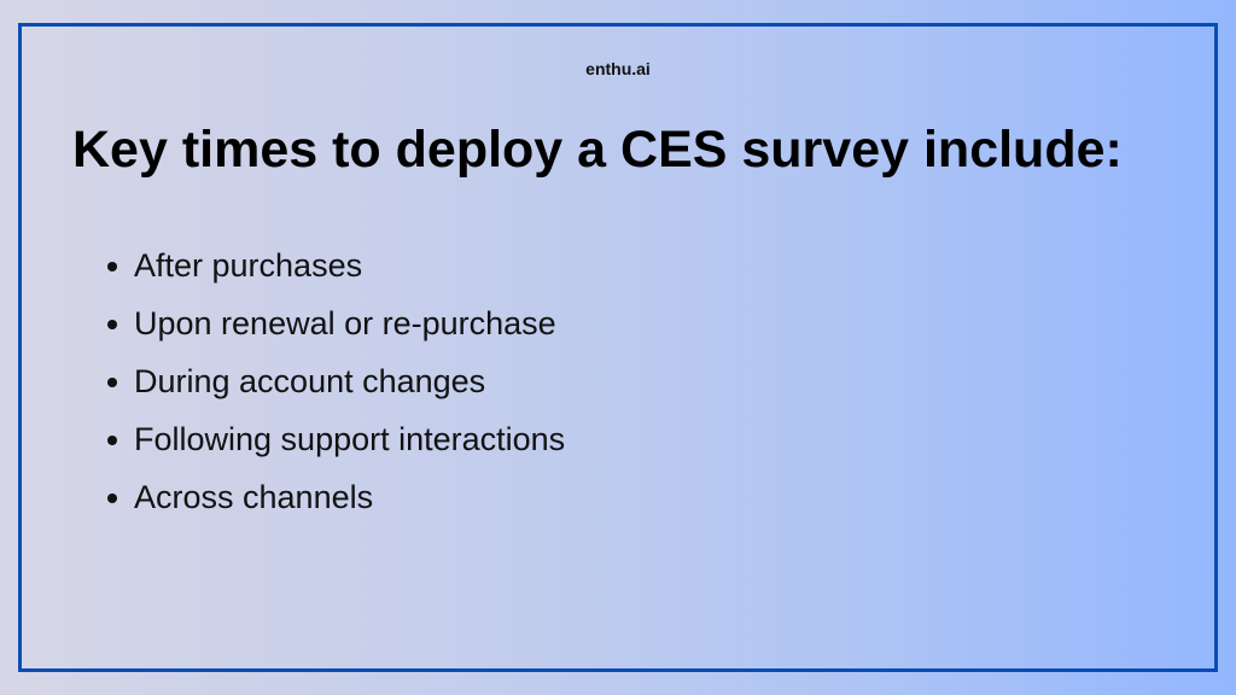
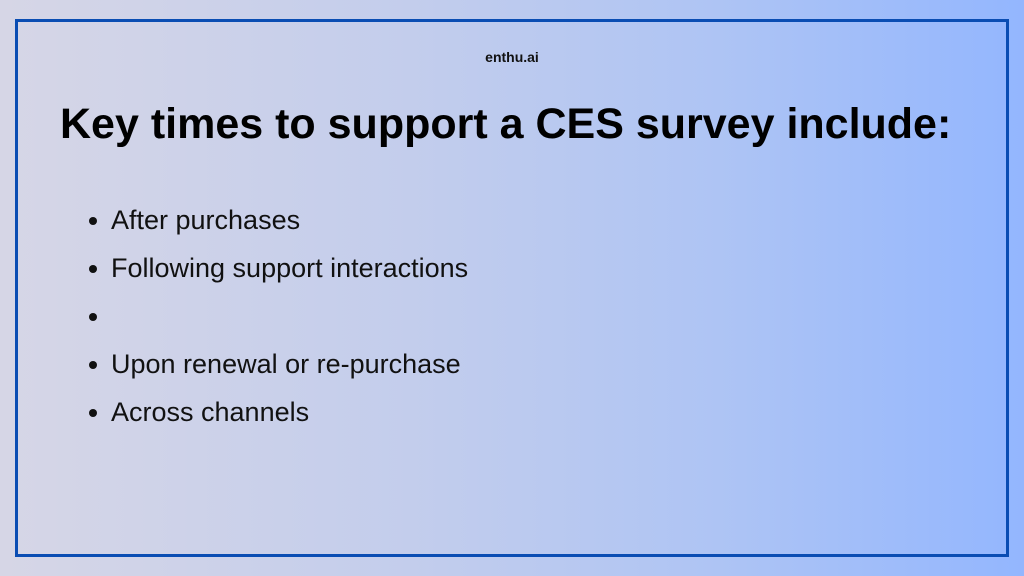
  enthu.ai
- Key times to deploy a CES survey include:
+ Key times to support a CES survey include:
  After purchases
- Upon renewal or re-purchase
+ Following support interactions
- During account changes
- Following support interactions
+ Upon renewal or re-purchase
  Across channels
